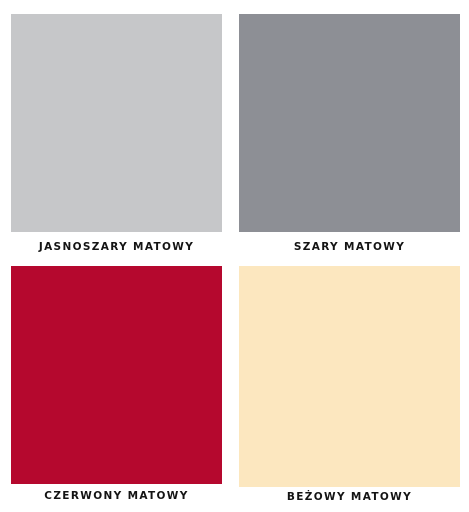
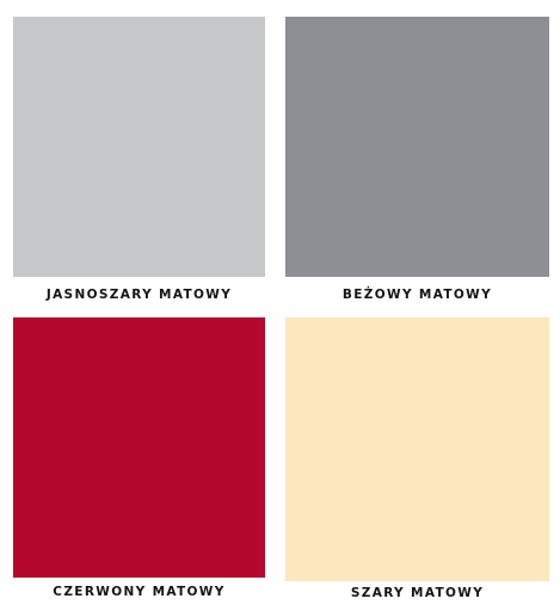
  JASNOSZARY MATOWY
- SZARY MATOWY
+ BEŻOWY MATOWY
  CZERWONY MATOWY
- BEŻOWY MATOWY
+ SZARY MATOWY
